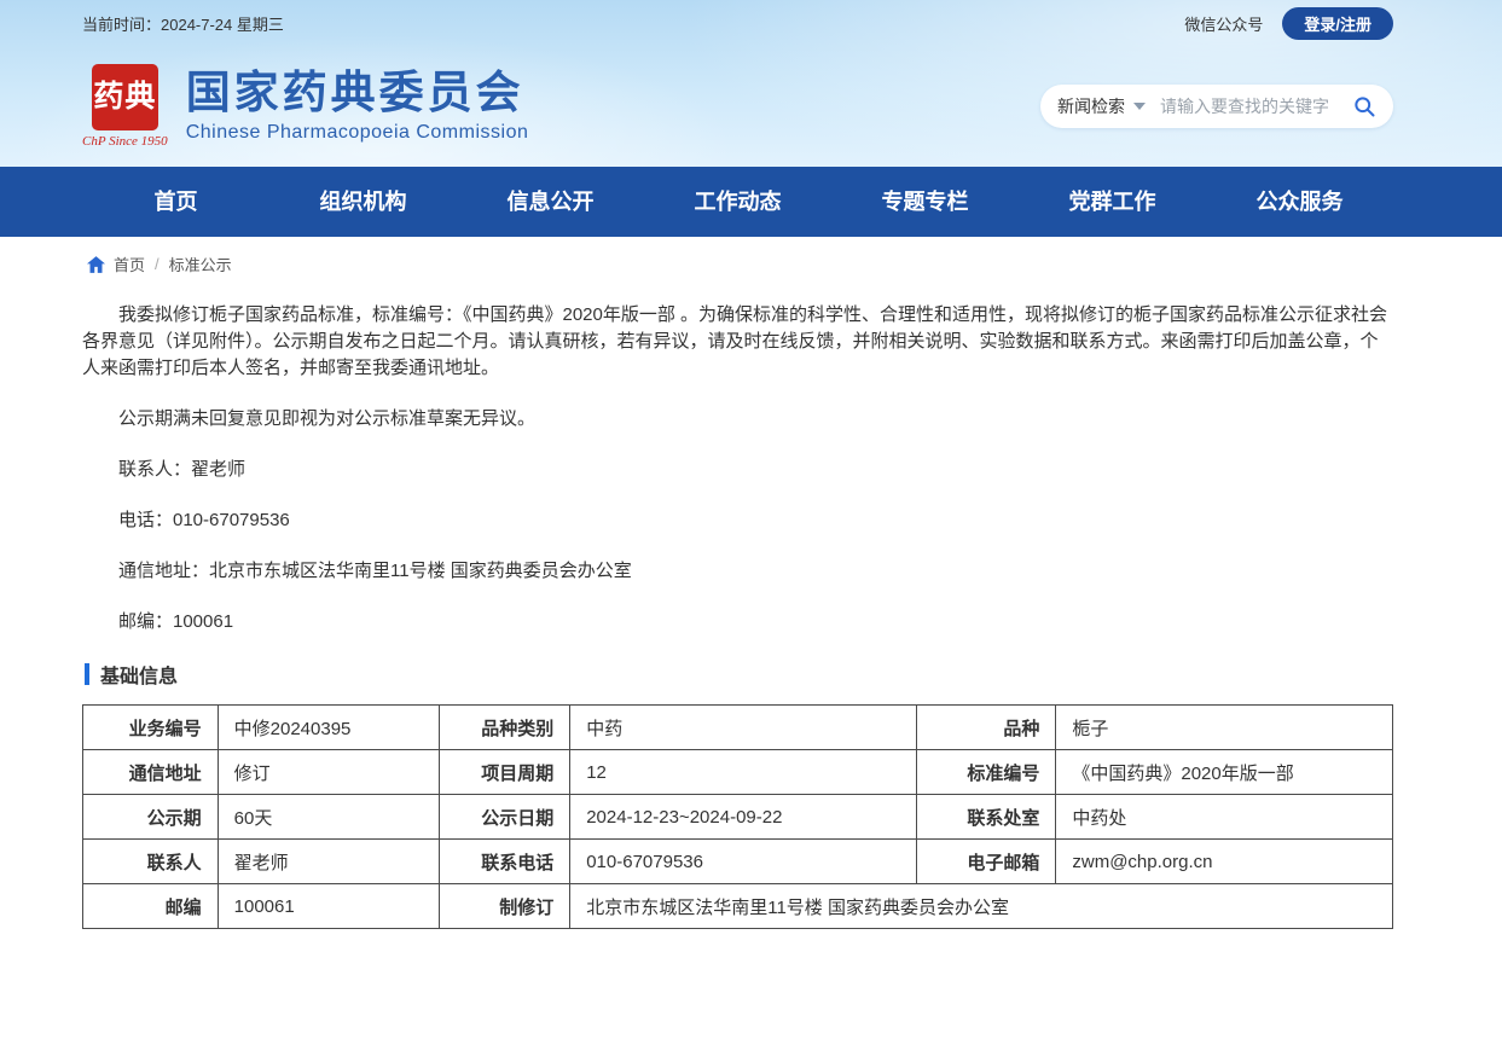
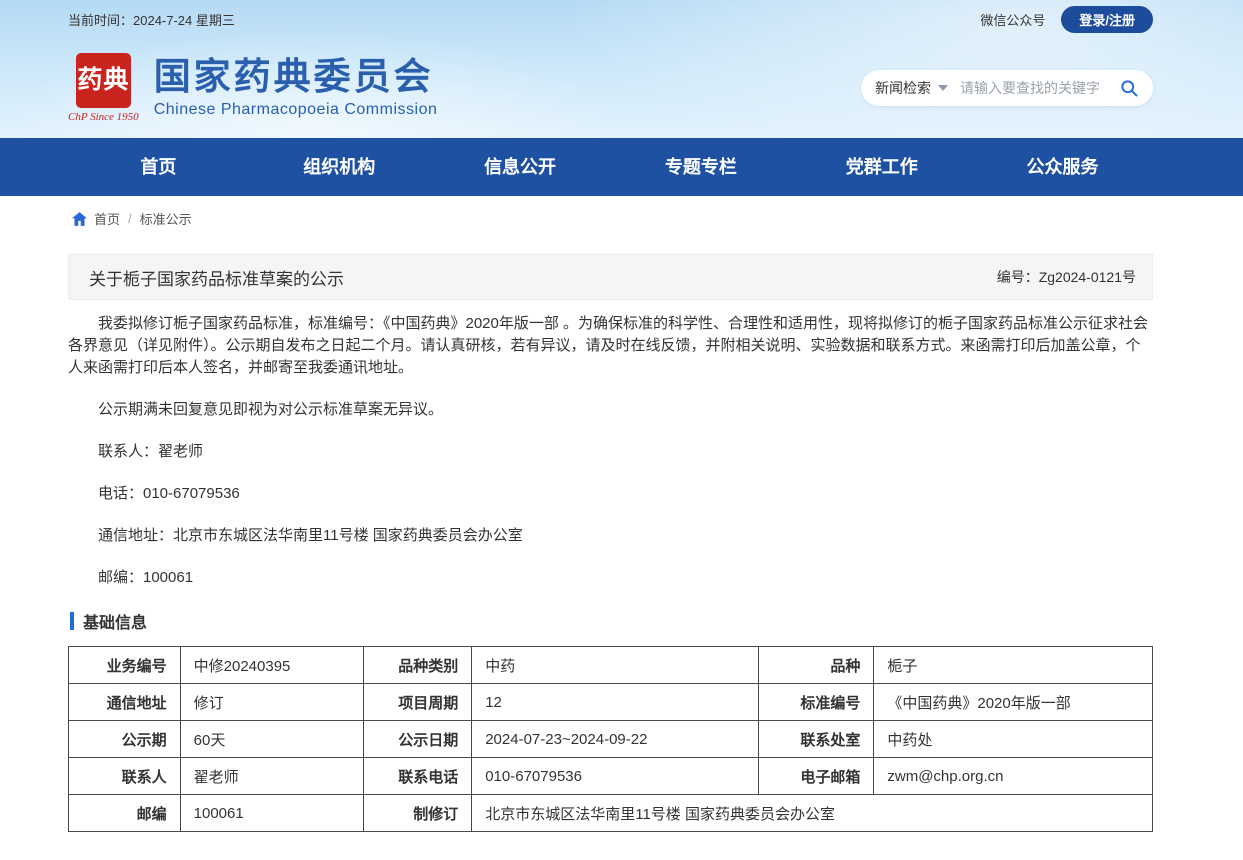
  当前时间：2024-7-24 星期三
  微信公众号
  登录/注册
  药典
  ChP Since 1950
  国家药典委员会
  Chinese Pharmacopoeia Commission
  新闻检索
  请输入要查找的关键字
  首页
  组织机构
  信息公开
- 工作动态
  专题专栏
  党群工作
  公众服务
  首页
  /
  标准公示
+ 关于栀子国家药品标准草案的公示
+ 编号：Zg2024-0121号
  我委拟修订栀子国家药品标准，标准编号：《中国药典》2020年版一部 。为确保标准的科学性、合理性和适用性，现将拟修订的栀子国家药品标准公示征求社会各界意见（详见附件）。公示期自发布之日起二个月。请认真研核，若有异议，请及时在线反馈，并附相关说明、实验数据和联系方式。来函需打印后加盖公章，个人来函需打印后本人签名，并邮寄至我委通讯地址。
  公示期满未回复意见即视为对公示标准草案无异议。
  联系人：翟老师
  电话：010-67079536
  通信地址：北京市东城区法华南里11号楼 国家药典委员会办公室
  邮编：100061
  基础信息
  业务编号	中修20240395	品种类别	中药	品种	栀子
  通信地址	修订	项目周期	12	标准编号	《中国药典》2020年版一部
- 公示期	60天	公示日期	2024-12-23~2024-09-22	联系处室	中药处
+ 公示期	60天	公示日期	2024-07-23~2024-09-22	联系处室	中药处
  联系人	翟老师	联系电话	010-67079536	电子邮箱	zwm@chp.org.cn
  邮编	100061	制修订	北京市东城区法华南里11号楼 国家药典委员会办公室
